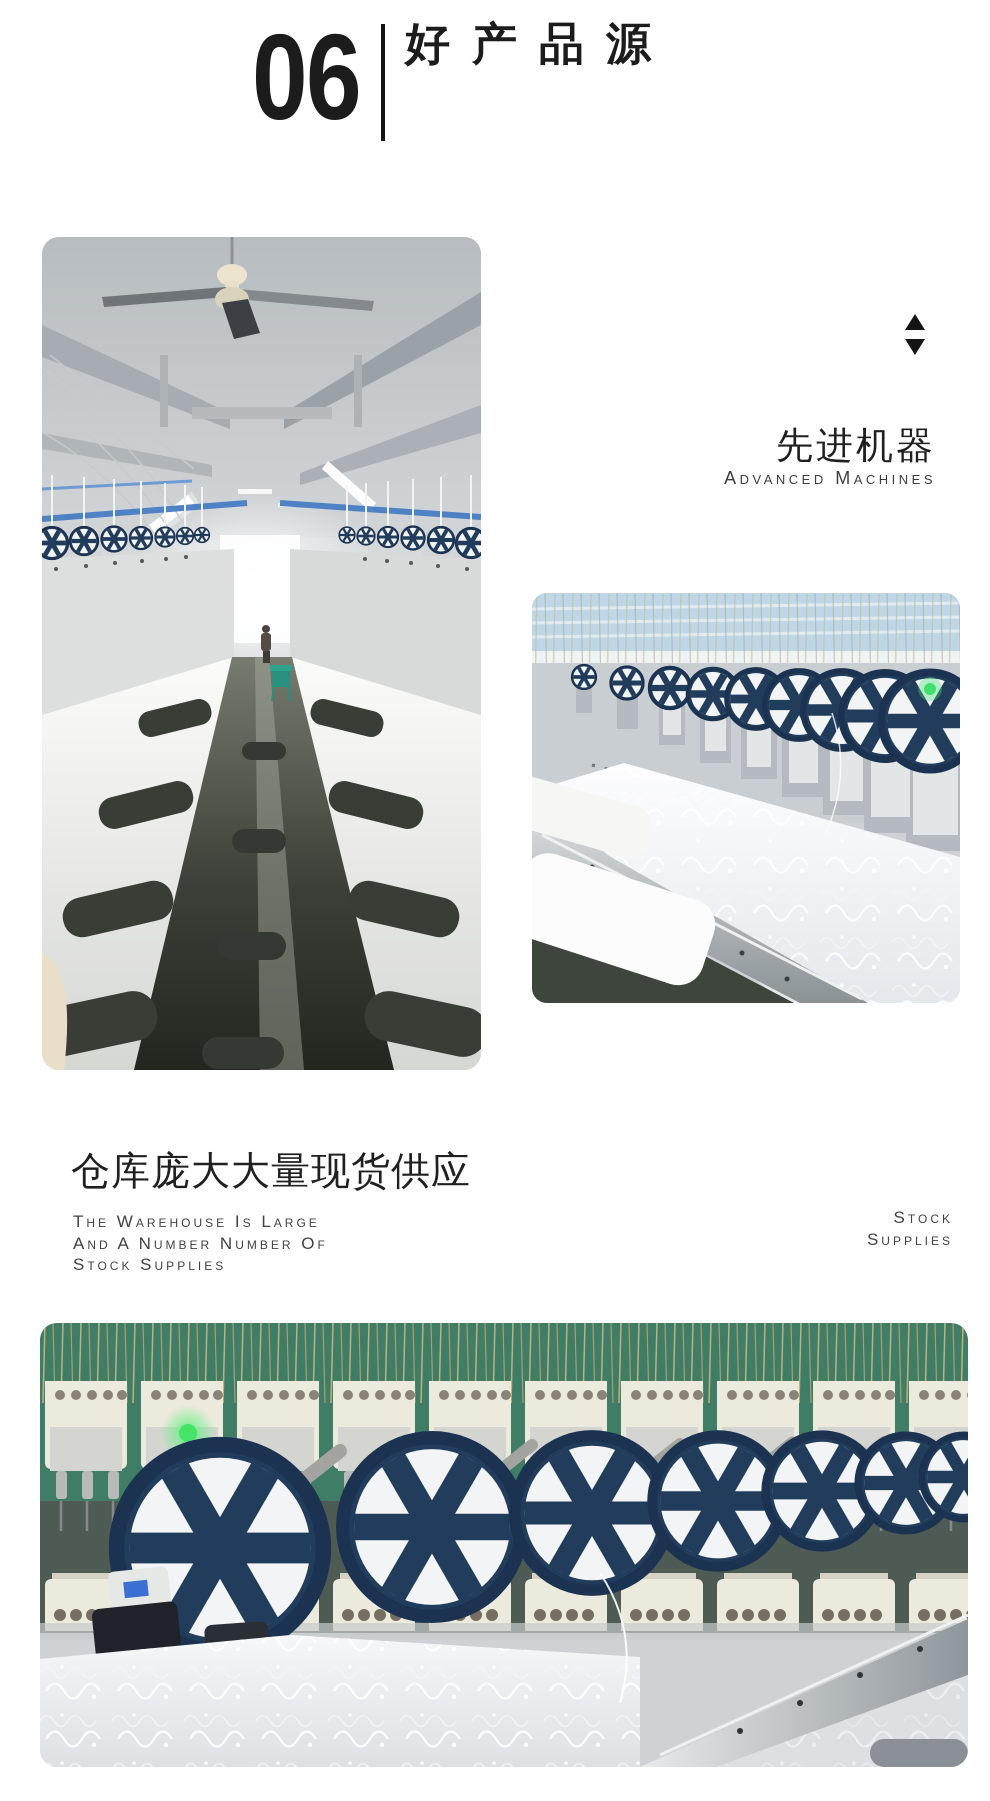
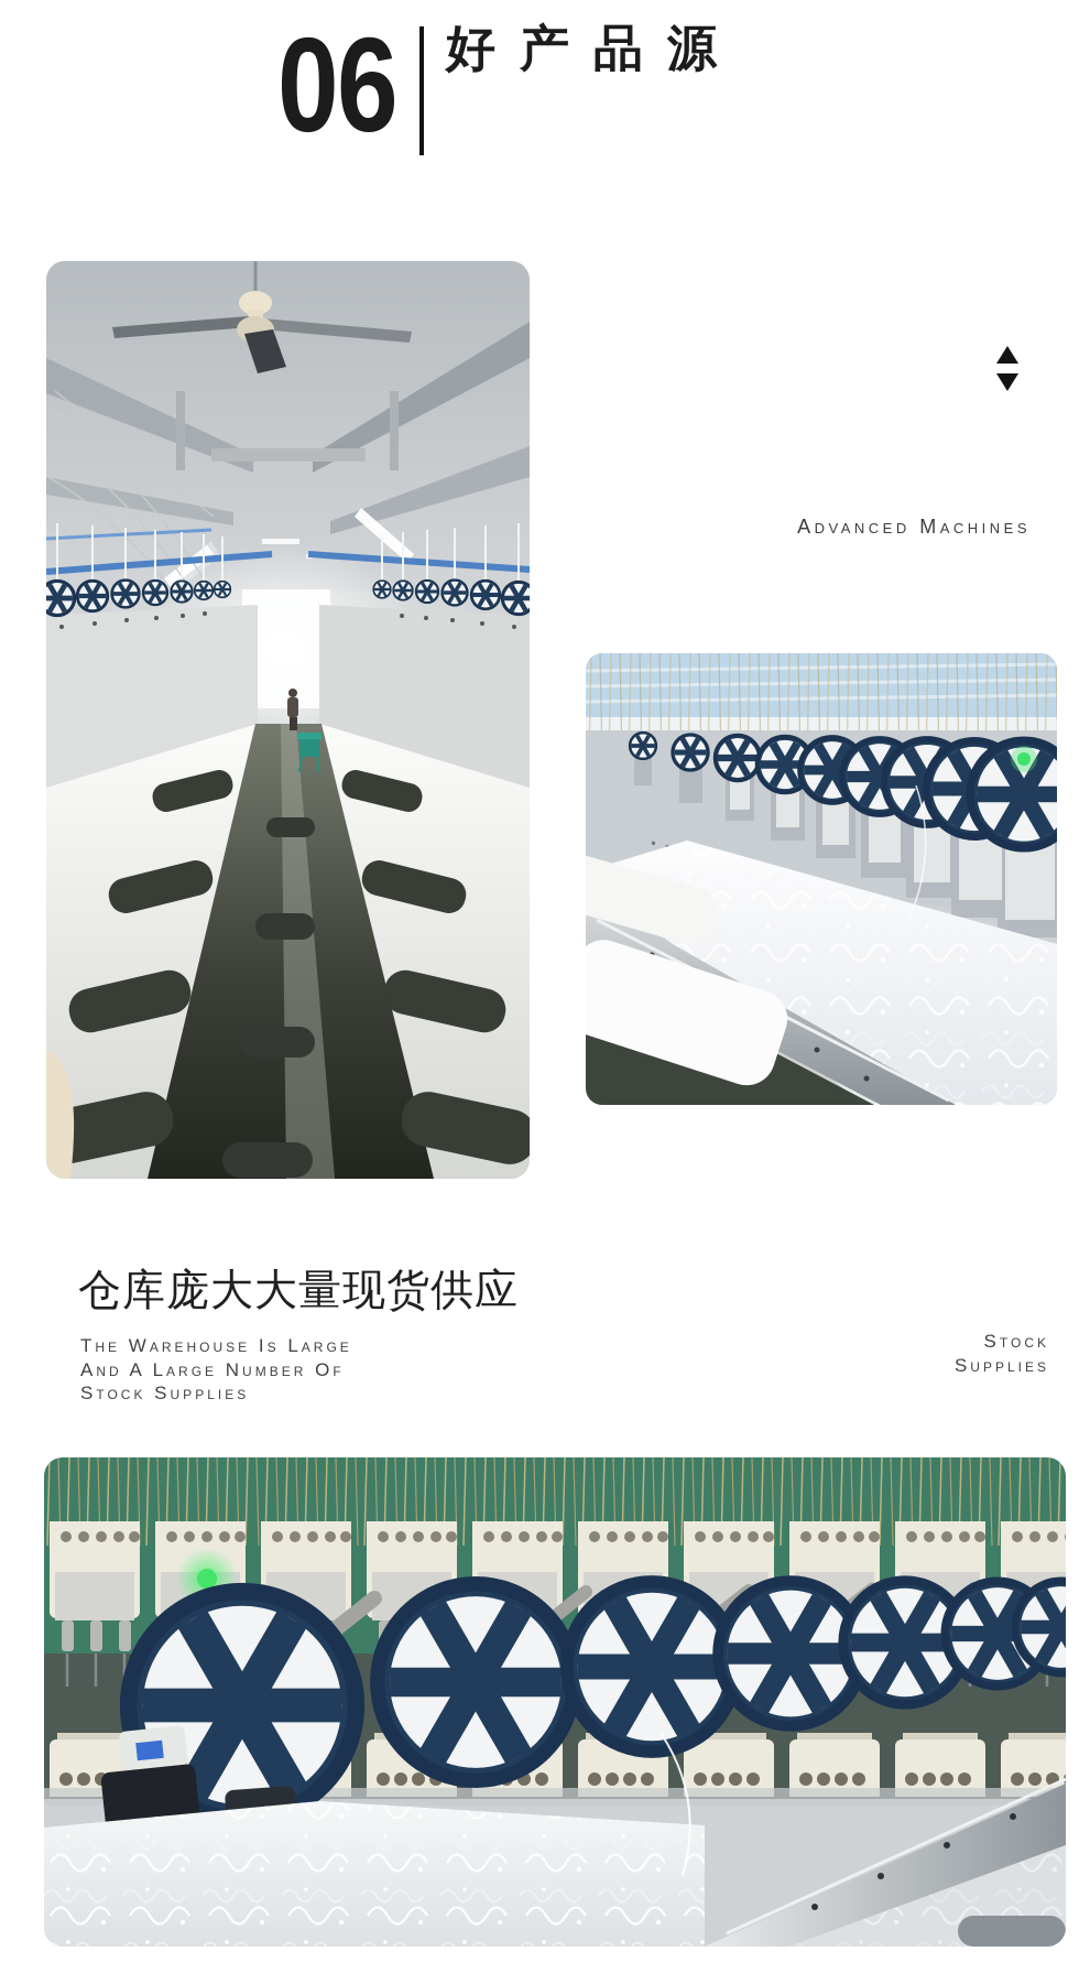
  06
  好产品源
- 先进机器
  Advanced Machines
  仓库庞大大量现货供应
  The Warehouse Is Large
- And A Number Number Of
+ And A Large Number Of
  Stock Supplies
  Stock
  Supplies
